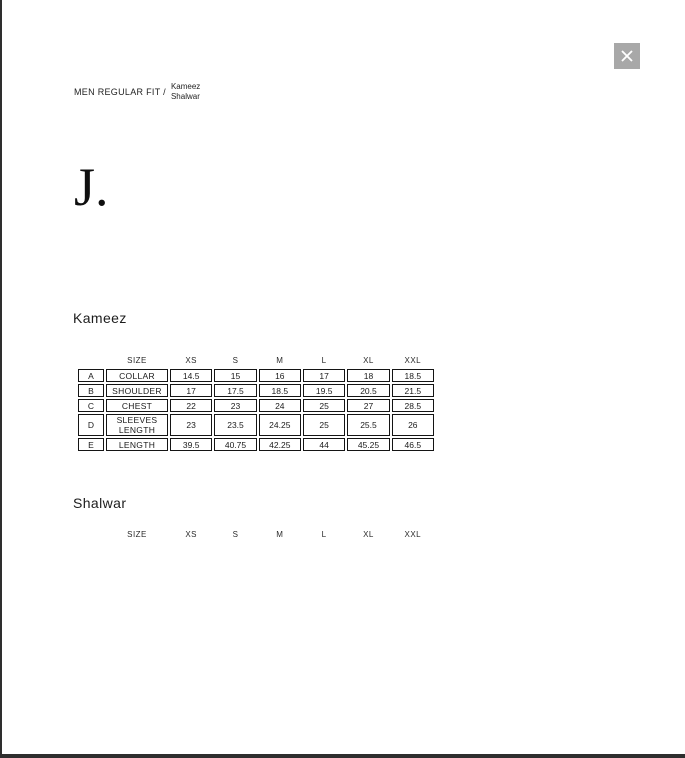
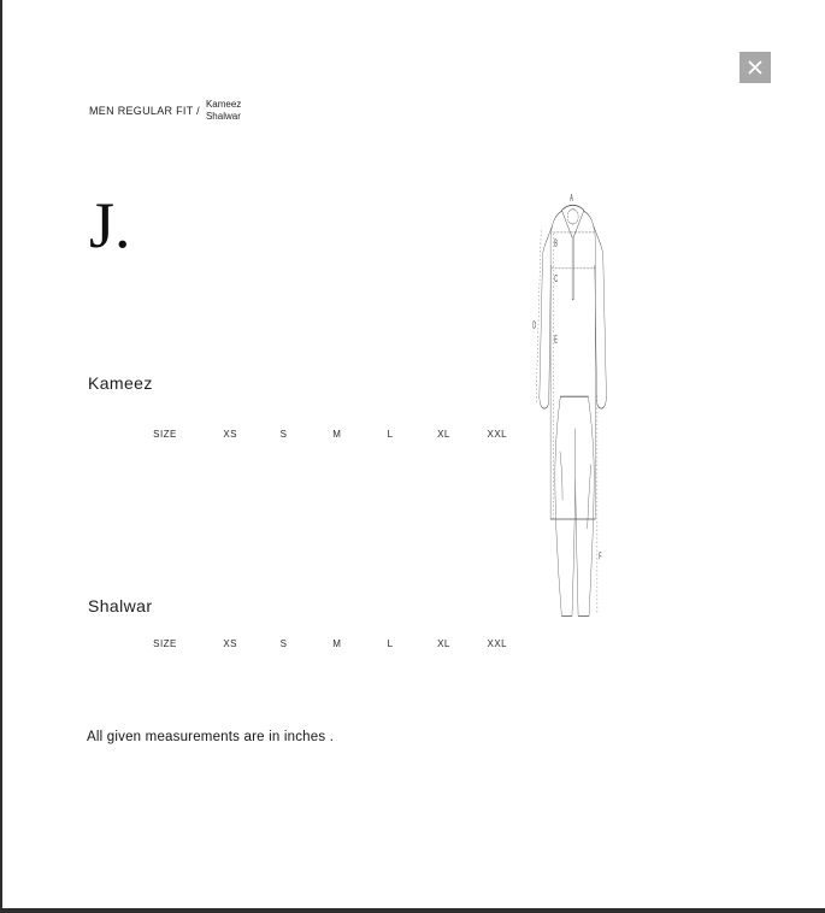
  MEN REGULAR FIT /
  Kameez
  Shalwar
  J.
  Kameez
  	SIZE	XS	S	M	L	XL	XXL
- A	COLLAR	14.5	15	16	17	18	18.5
- B	SHOULDER	17	17.5	18.5	19.5	20.5	21.5
- C	CHEST	22	23	24	25	27	28.5
- D	SLEEVES LENGTH	23	23.5	24.25	25	25.5	26
- E	LENGTH	39.5	40.75	42.25	44	45.25	46.5
  Shalwar
  	SIZE	XS	S	M	L	XL	XXL
+ All given measurements are in inches .
+ A
+ B
+ C
+ D
+ E
+ F
